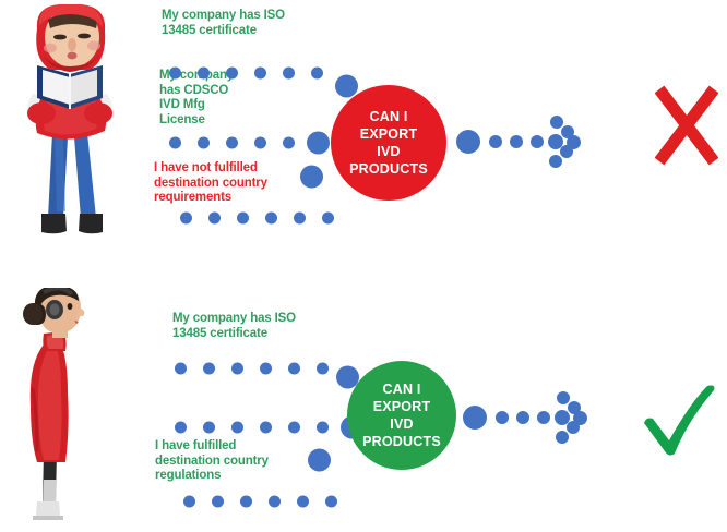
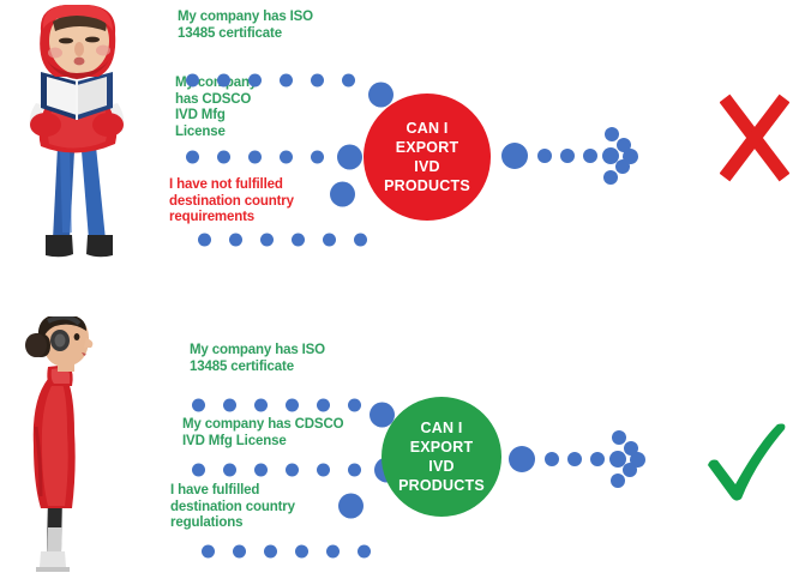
  My company has ISO
  13485 certificate
  has CDSCO
  IVD Mfg
  License
  I have not fulfilled
  destination country
  requirements
  CAN I
  EXPORT
  IVD
  PRODUCTS
  My company has ISO
  13485 certificate
+ My company has CDSCO
+ IVD Mfg License
  I have fulfilled
  destination country
  regulations
  CAN I
  EXPORT
  IVD
  PRODUCTS
